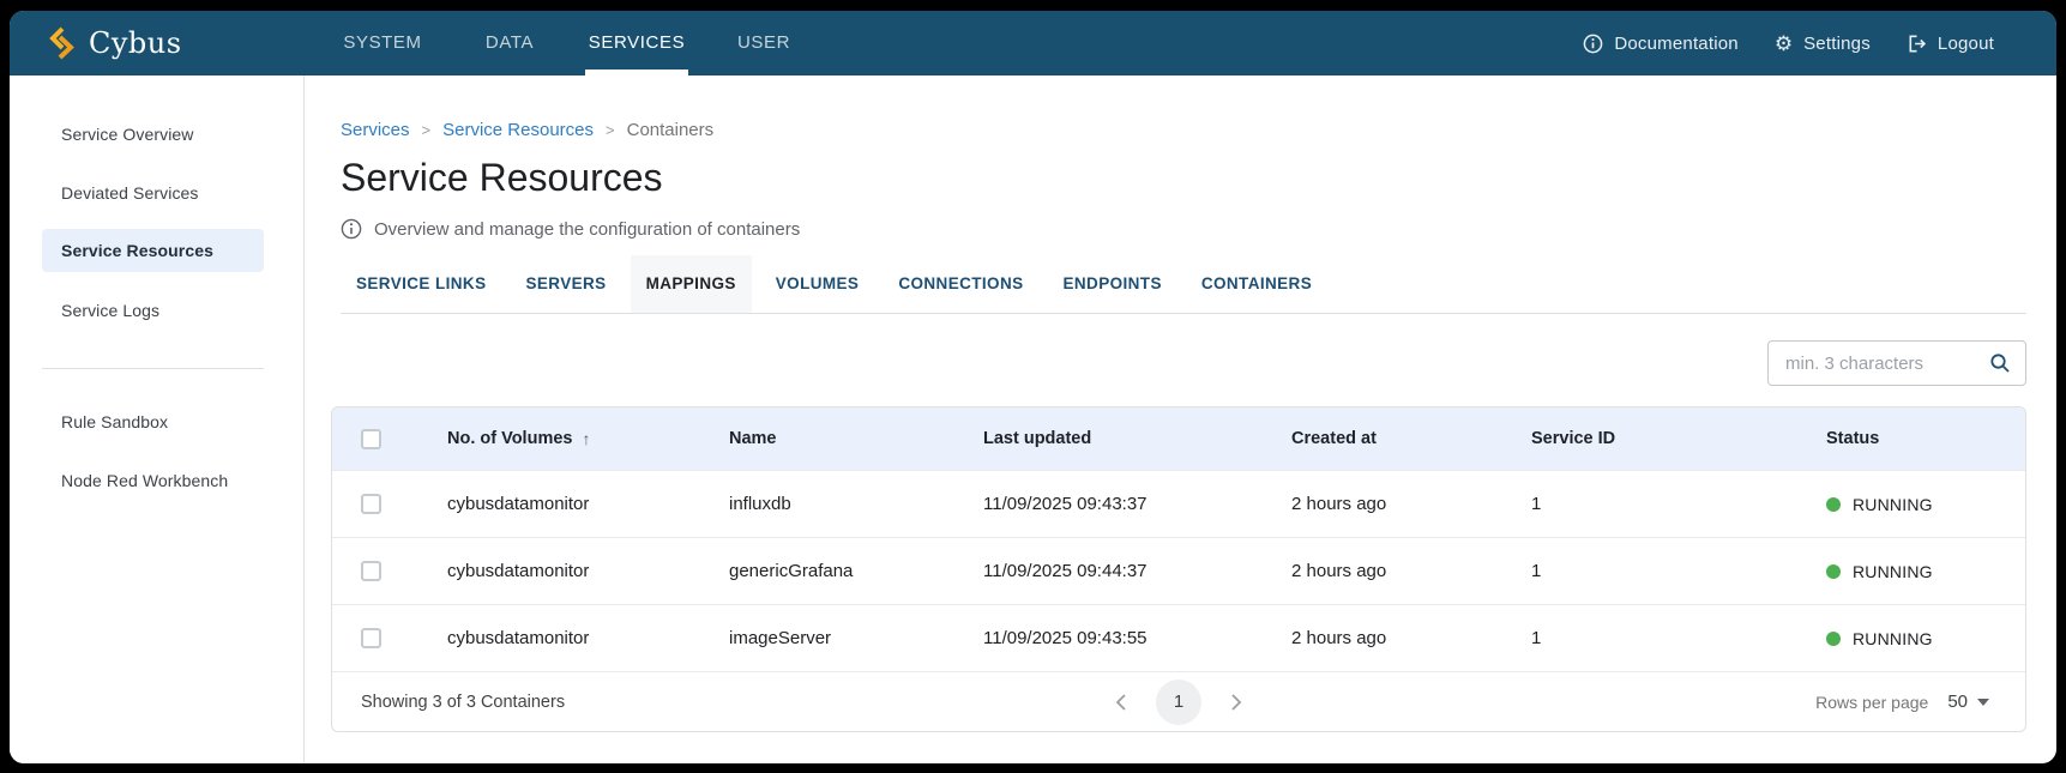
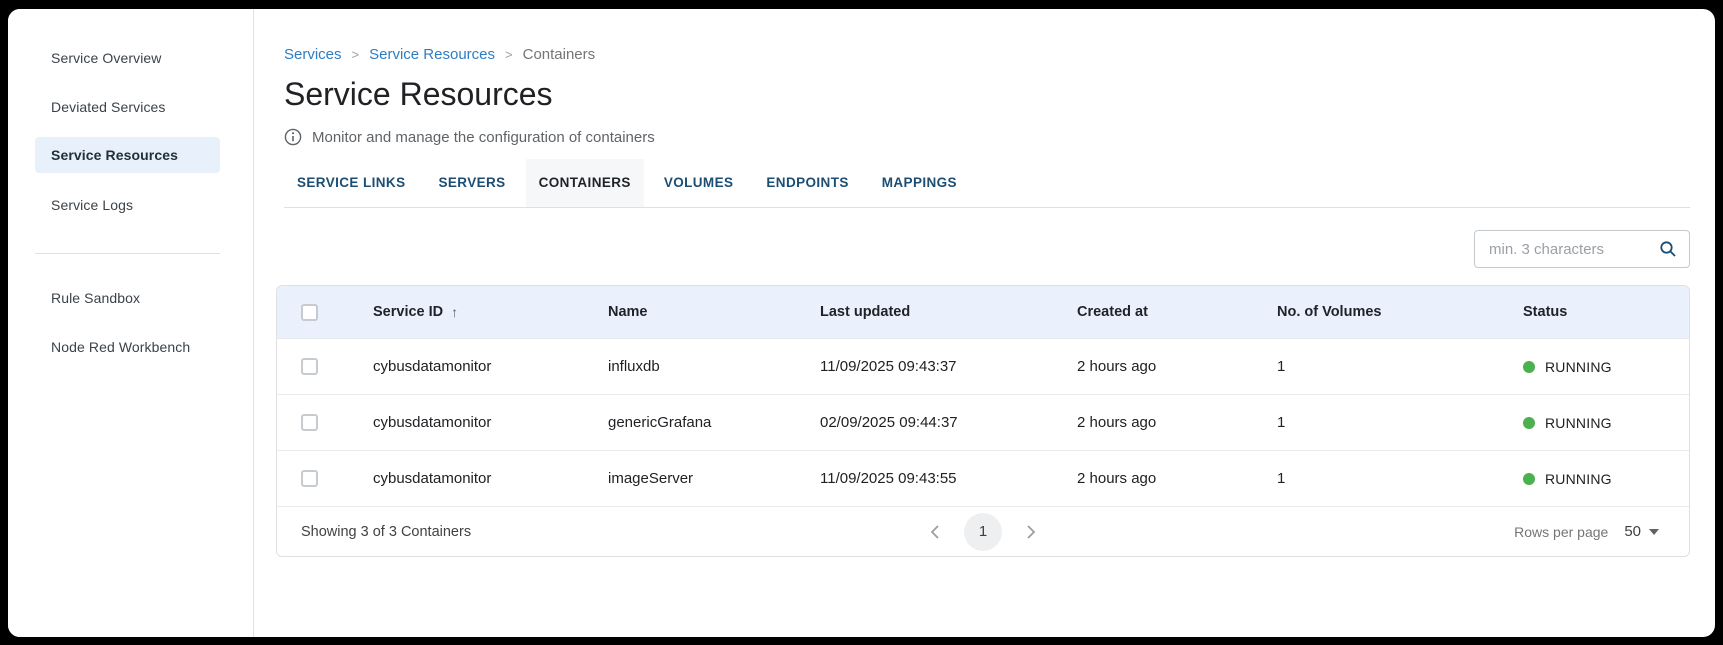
- Cybus
- SYSTEM
- DATA
- SERVICES
- USER
- Documentation
- ⚙
- Settings
- Logout
  Service Overview
  Deviated Services
  Service Resources
  Service Logs
  Rule Sandbox
  Node Red Workbench
  Services
  >
  Service Resources
  >
  Containers
  Service Resources
- Overview and manage the configuration of containers
+ Monitor and manage the configuration of containers
  SERVICE LINKS
  SERVERS
- MAPPINGS
+ CONTAINERS
  VOLUMES
- CONNECTIONS
  ENDPOINTS
- CONTAINERS
+ MAPPINGS
  min. 3 characters
- No. of Volumes
+ Service ID
  ↑
  Name
  Last updated
  Created at
- Service ID
+ No. of Volumes
  Status
  cybusdatamonitor
  influxdb
  11/09/2025 09:43:37
  2 hours ago
  1
  RUNNING
  cybusdatamonitor
  genericGrafana
- 11/09/2025 09:44:37
+ 02/09/2025 09:44:37
  2 hours ago
  1
  RUNNING
  cybusdatamonitor
  imageServer
  11/09/2025 09:43:55
  2 hours ago
  1
  RUNNING
  Showing 3 of 3 Containers
  1
  Rows per page
  50
